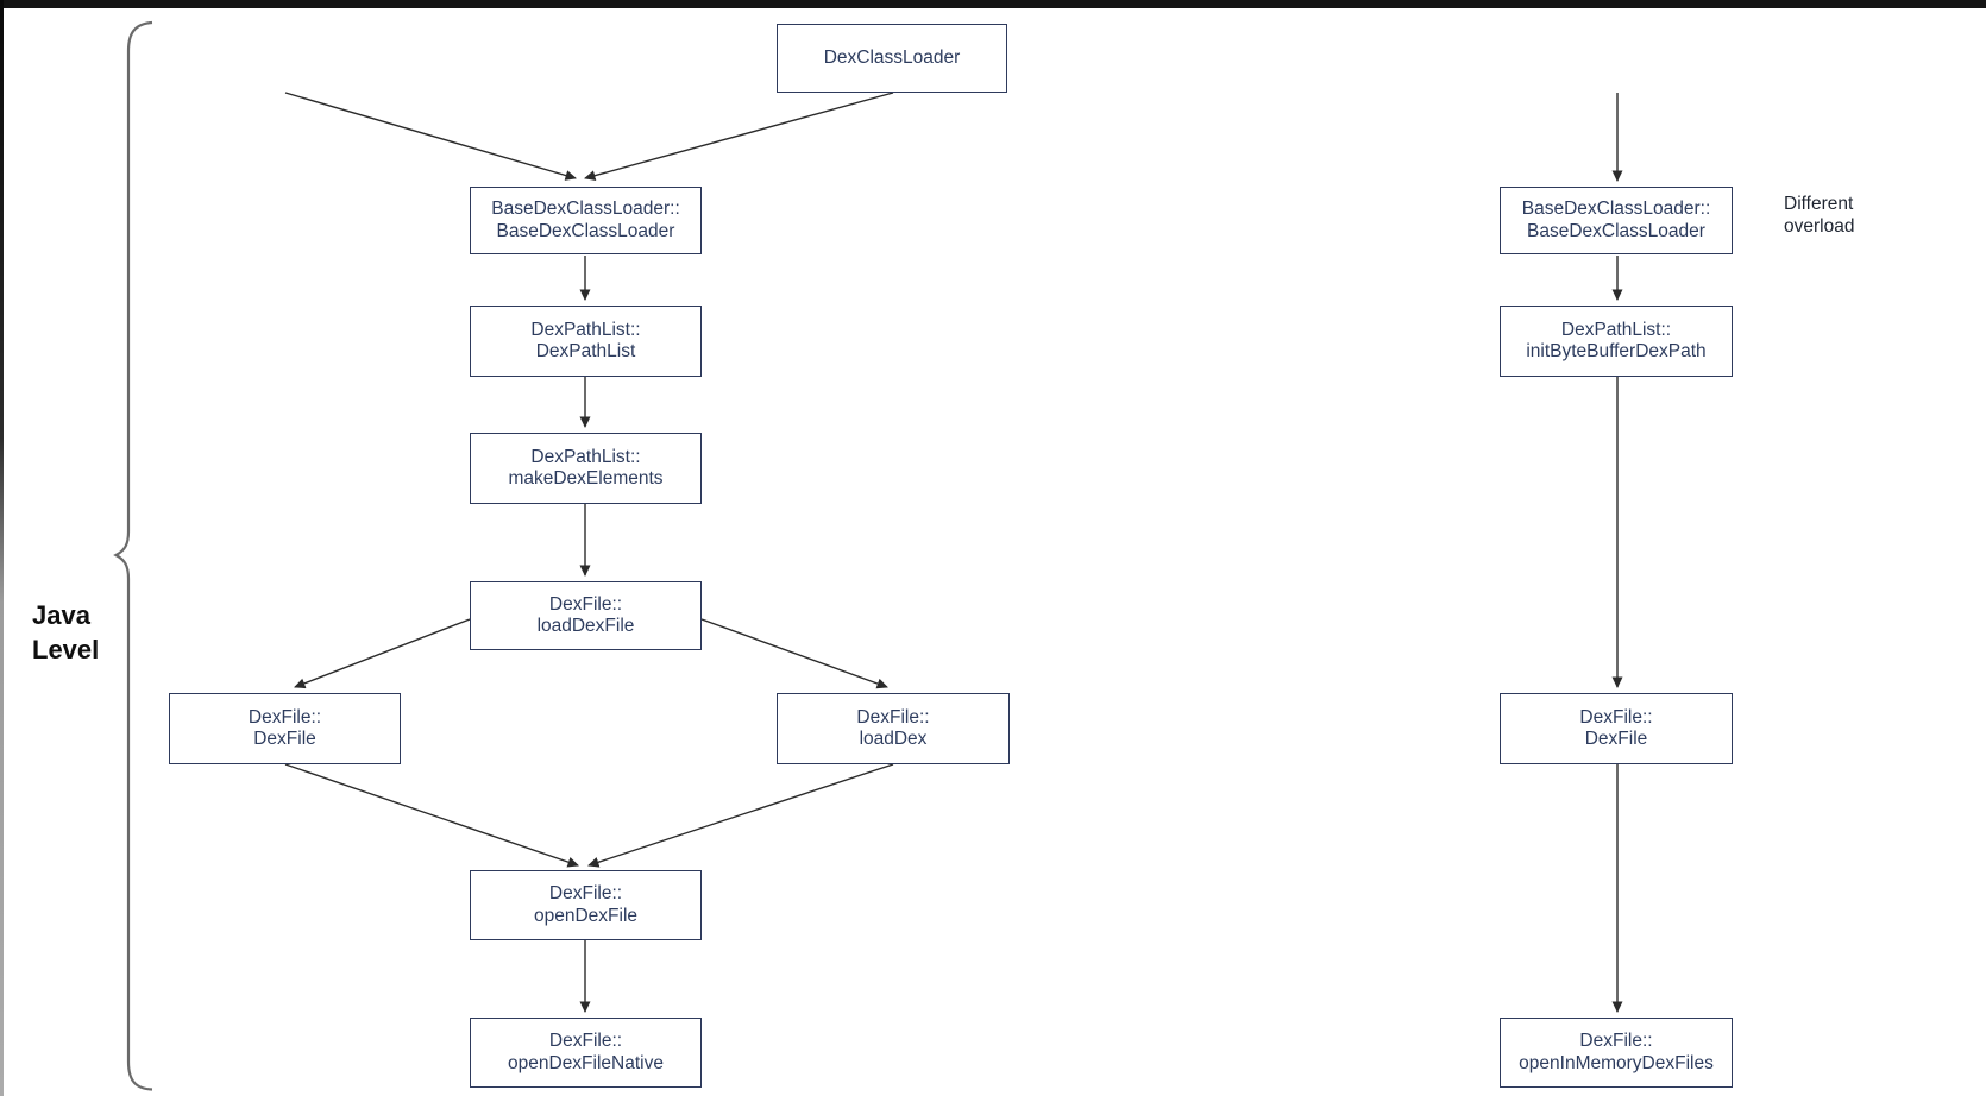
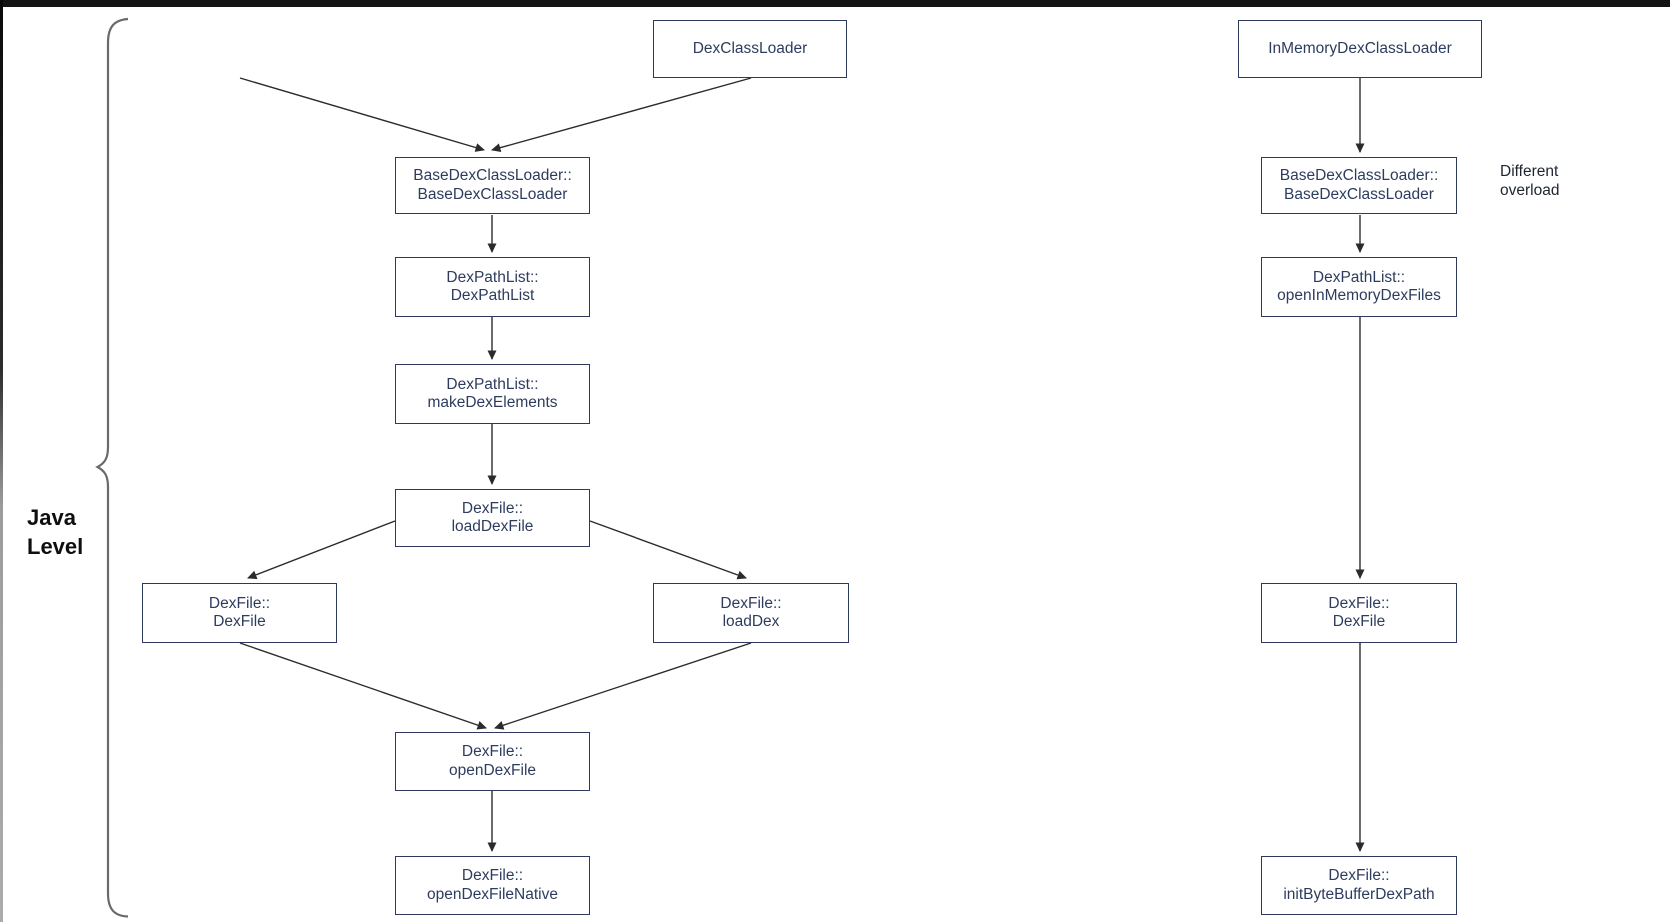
  Java
  Level
  Different
  overload
  DexClassLoader
  BaseDexClassLoader::
  BaseDexClassLoader
  DexPathList::
  DexPathList
  DexPathList::
  makeDexElements
  DexFile::
  loadDexFile
  DexFile::
  DexFile
  DexFile::
  loadDex
  DexFile::
  openDexFile
  DexFile::
  openDexFileNative
+ InMemoryDexClassLoader
  BaseDexClassLoader::
  BaseDexClassLoader
  DexPathList::
- initByteBufferDexPath
+ openInMemoryDexFiles
  DexFile::
  DexFile
  DexFile::
- openInMemoryDexFiles
+ initByteBufferDexPath
